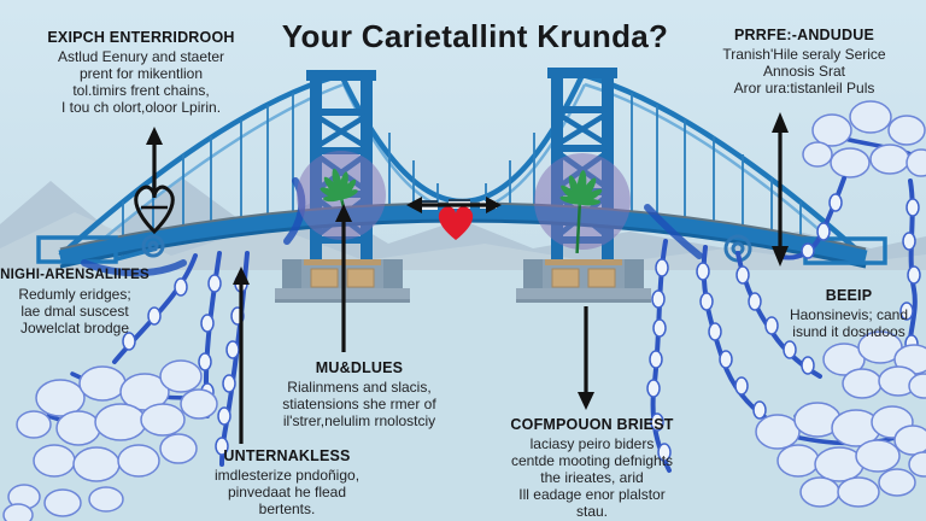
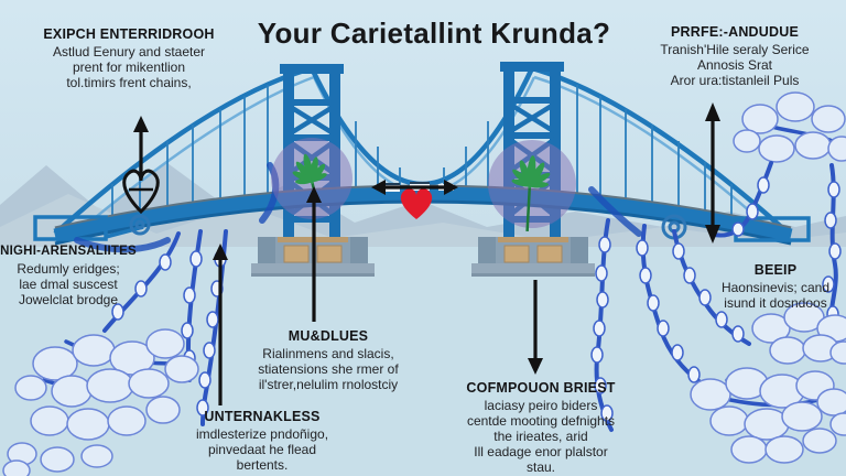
  Your Carietallint Krunda?
  EXIPCH ENTERRIDROOH
  Astlud Eenury and staeter
  prent for mikentlion
  tol.timirs frent chains,
- I tou ch olort,oloor Lpirin.
  PRRFE:-ANDUDUE
  Tranish'Hile seraly Serice
  Annosis Srat
  Aror ura:tistanleil Puls
  NIGHI-ARENSALIITES
  Redumly eridges;
  lae dmal suscest
  Jowelclat brodge
  BEEIP
  Haonsinevis; cand
  isund it dosndoos
  MU&DLUES
  Rialinmens and slacis,
  stiatensions she rmer of
  il'strer,nelulim rnolostciy
  UNTERNAKLESS
  imdlesterize pndoñigo,
  pinvedaat he flead
  bertents.
  COFMPOUON BRIEST
  laciasy peiro biders
  centde mooting defnights
  the irieates, arid
  Ill eadage enor plalstor
  stau.
